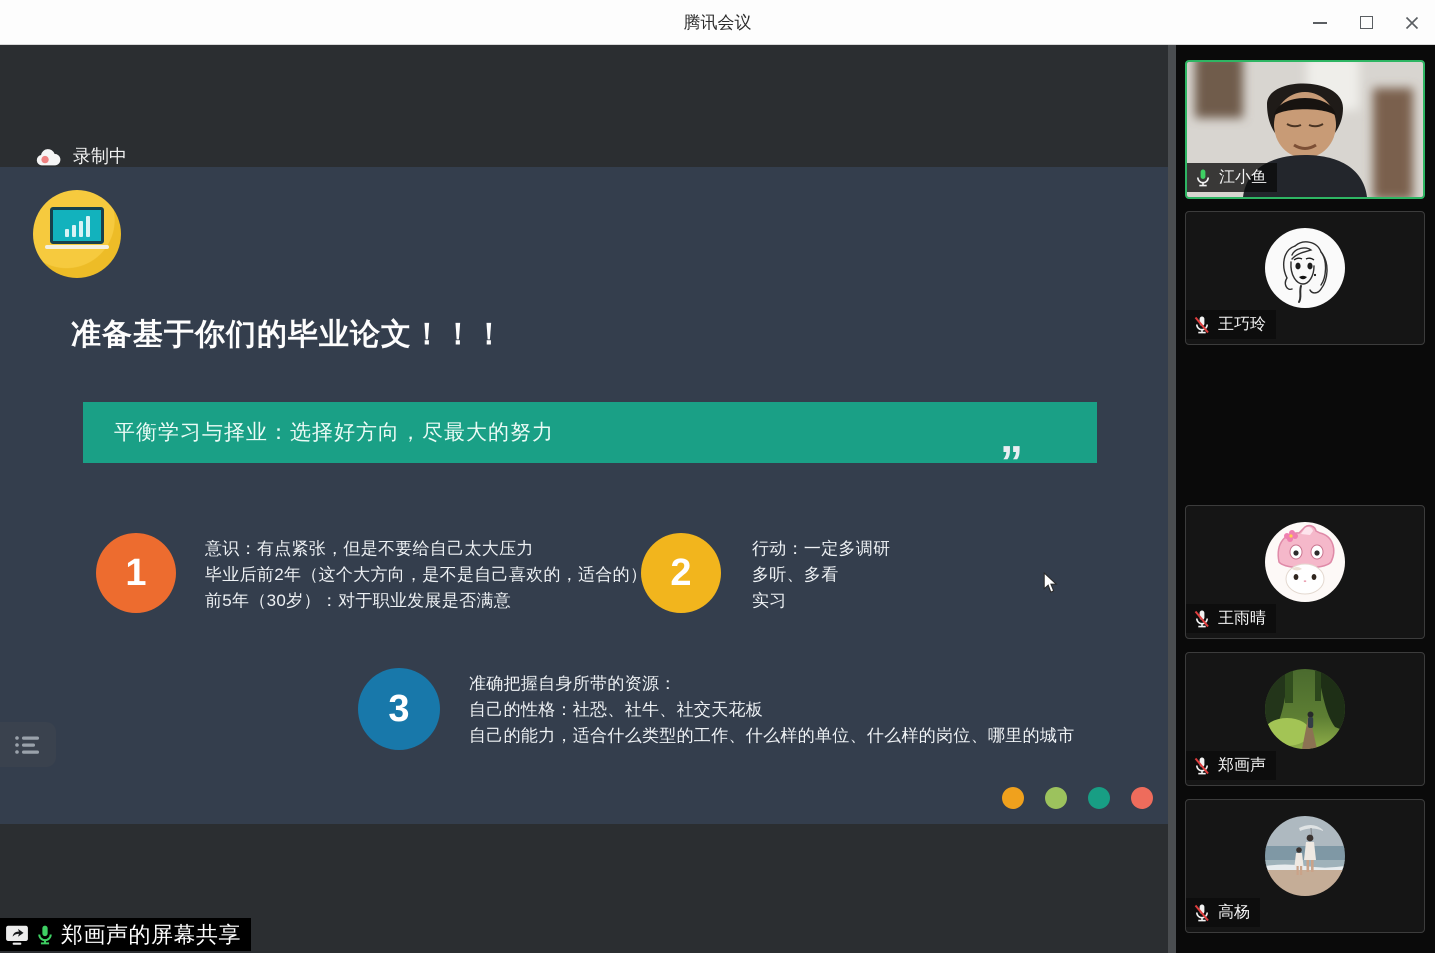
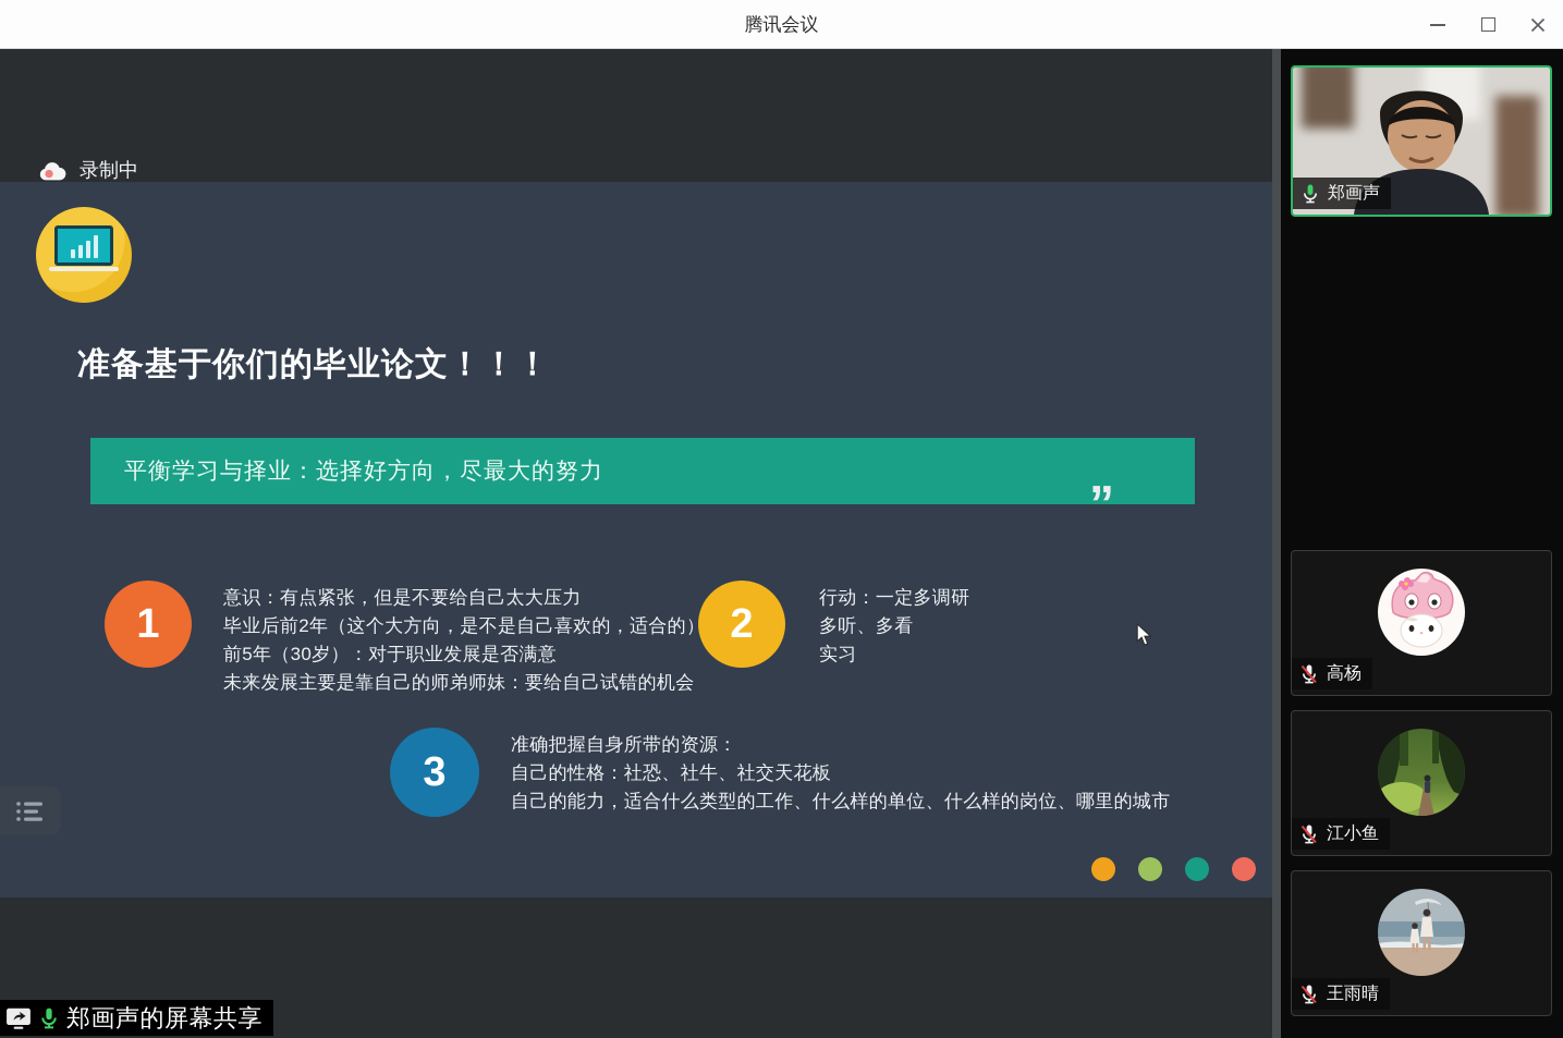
  腾讯会议
  录制中
  准备基于你们的毕业论文！！！
  平衡学习与择业：选择好方向，尽最大的努力
  ”
  1
  意识：有点紧张，但是不要给自己太大压力
  毕业后前2年（这个大方向，是不是自己喜欢的，适合的）
  前5年（30岁）：对于职业发展是否满意
+ 未来发展主要是靠自己的师弟师妹：要给自己试错的机会
  2
  行动：一定多调研
  多听、多看
  实习
  3
  准确把握自身所带的资源：
  自己的性格：社恐、社牛、社交天花板
  自己的能力，适合什么类型的工作、什么样的单位、什么样的岗位、哪里的城市
  郑画声的屏幕共享
- 江小鱼
+ 郑画声
- 王巧玲
- 王雨晴
+ 高杨
- 郑画声
+ 江小鱼
- 高杨
+ 王雨晴
